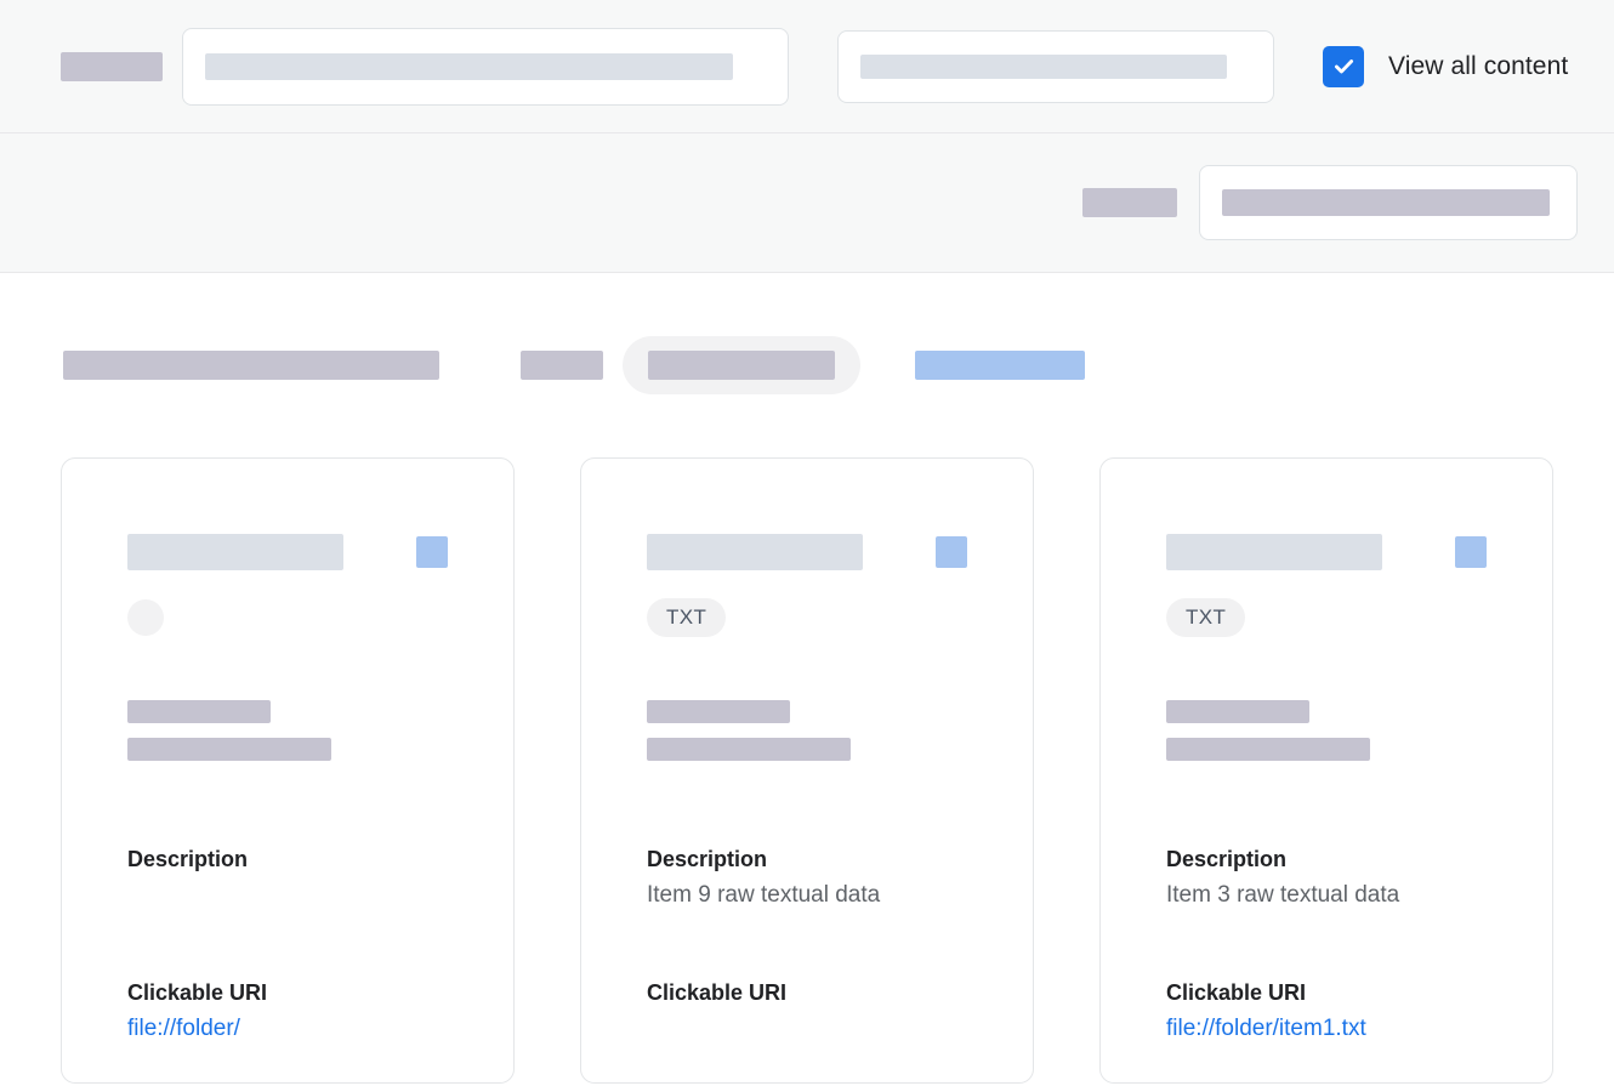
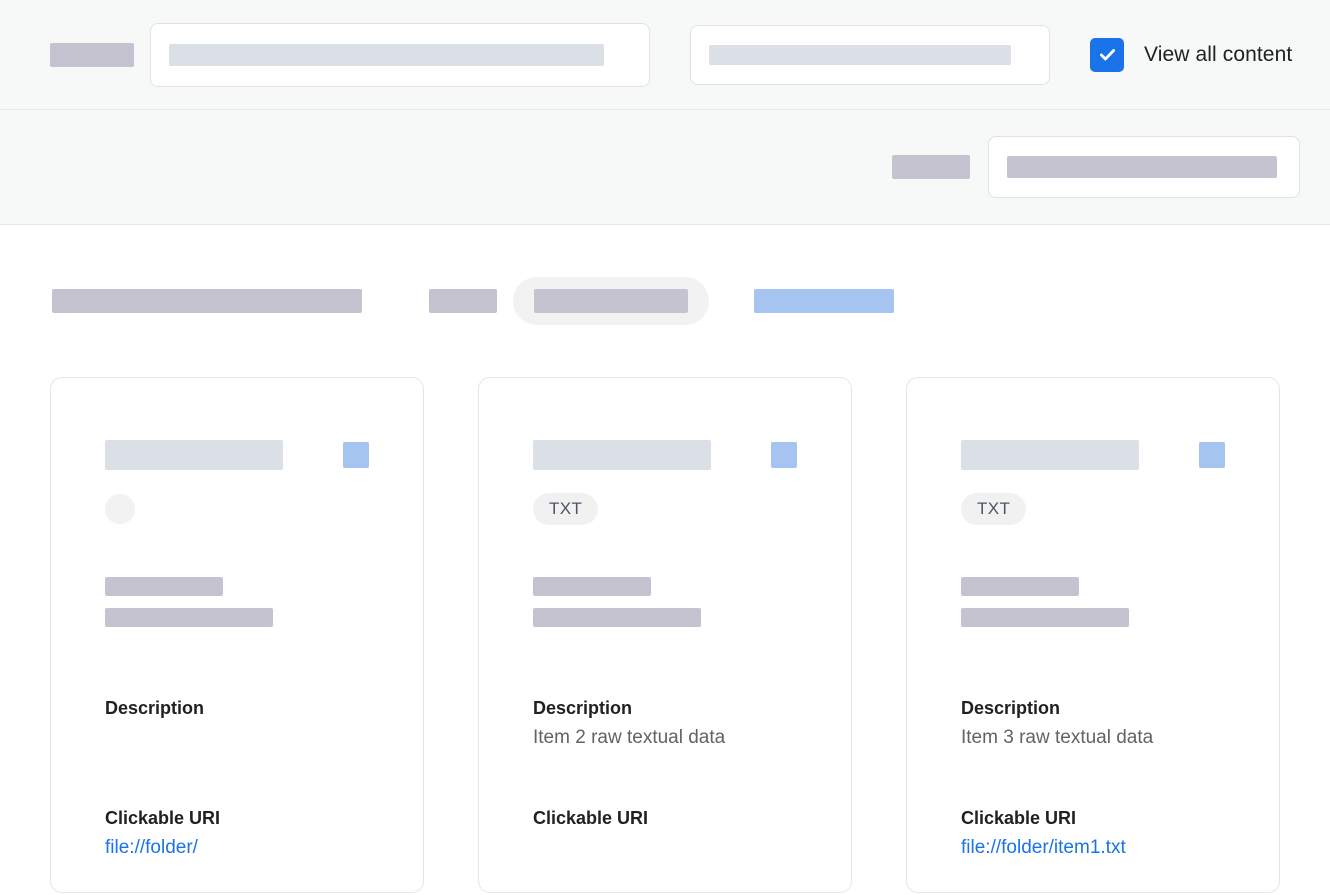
  View all content
  Description
  Clickable URI
  file://folder/
  TXT
  Description
- Item 9 raw textual data
+ Item 2 raw textual data
  Clickable URI
  TXT
  Description
  Item 3 raw textual data
  Clickable URI
  file://folder/item1.txt
